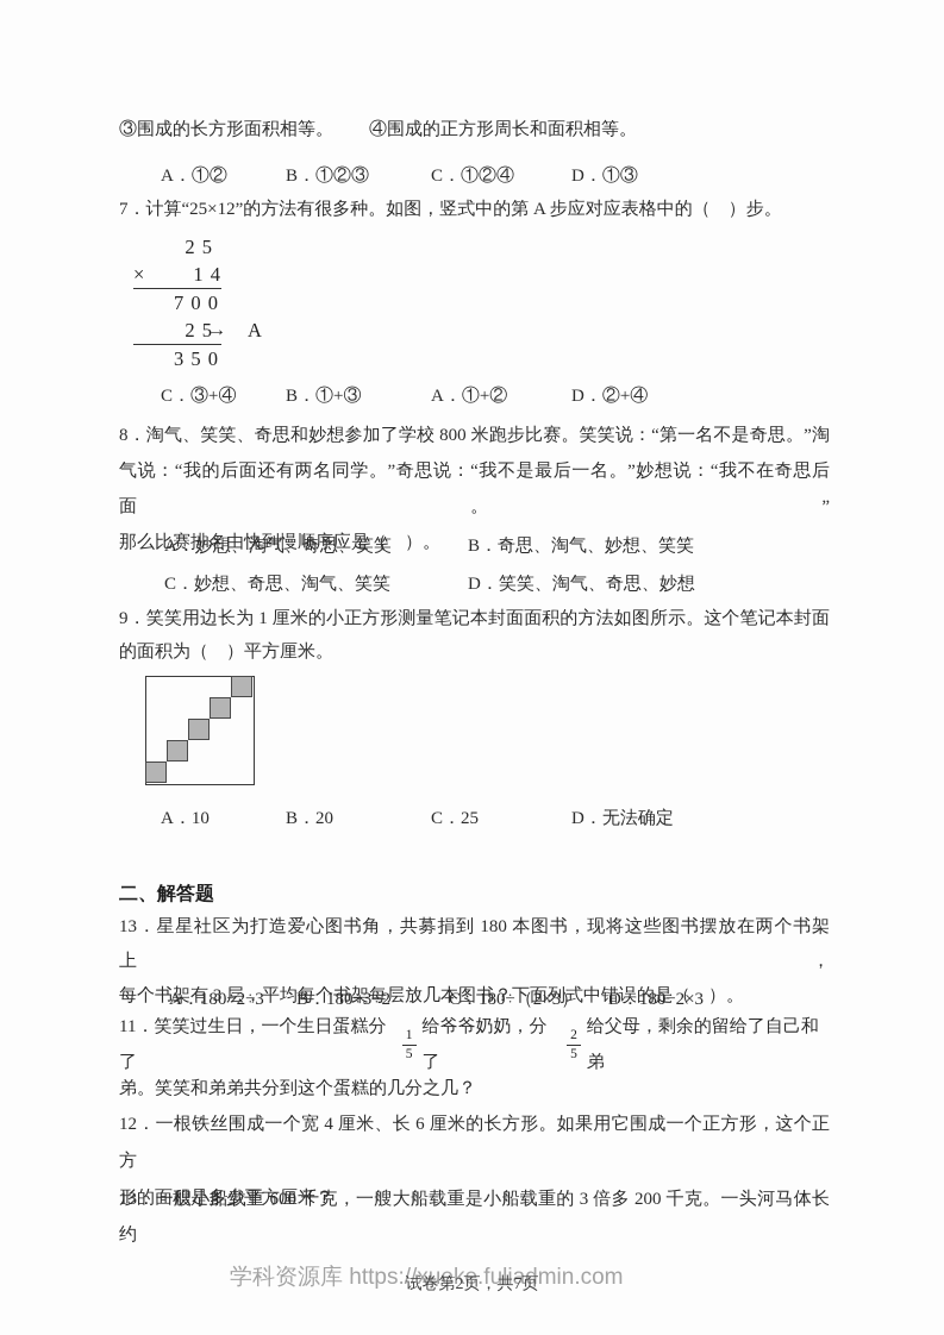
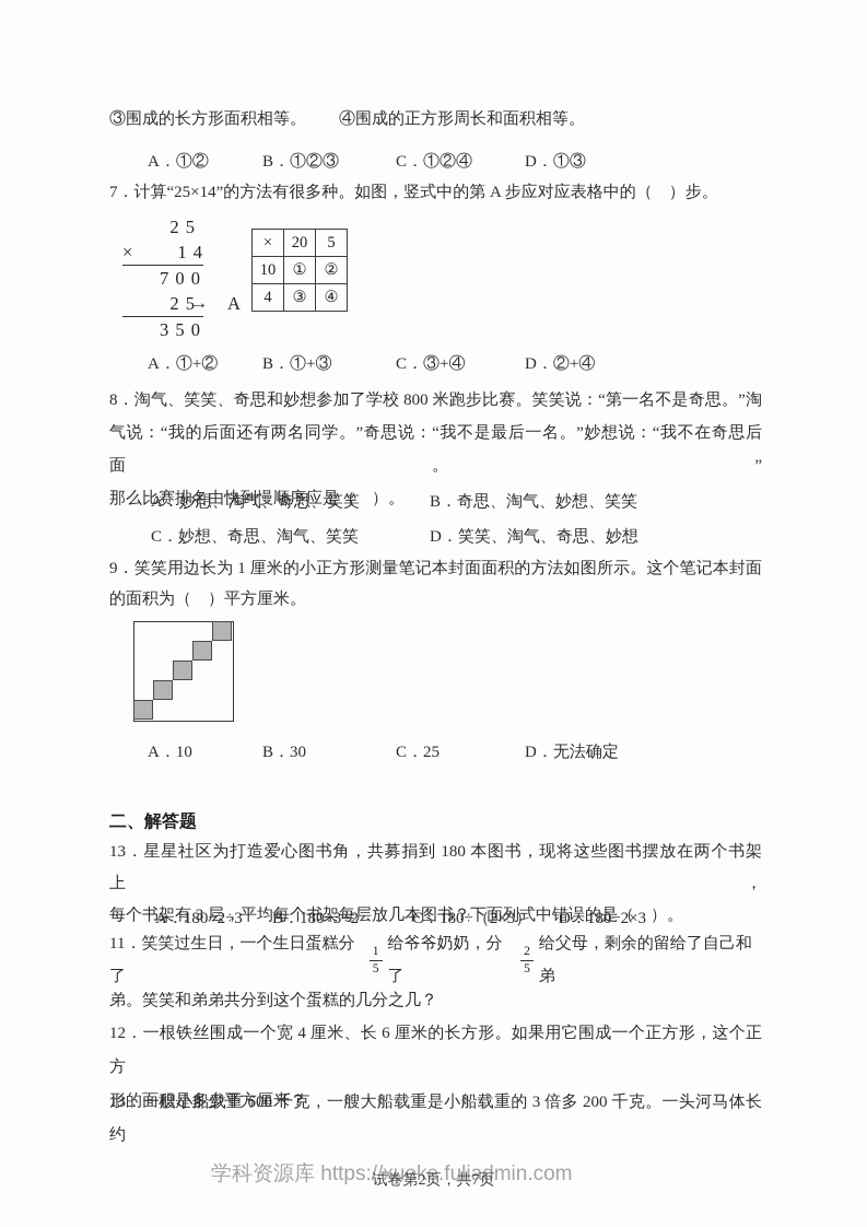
  ③围成的长方形面积相等。 ④围成的正方形周长和面积相等。
  A．①②
  B．①②③
  C．①②④
  D．①③
- 7．计算“25×12”的方法有很多种。如图，竖式中的第 A 步应对应表格中的（ ）步。
+ 7．计算“25×14”的方法有很多种。如图，竖式中的第 A 步应对应表格中的（ ）步。
  2 5
  ×
  1 4
  7 0 0
  2 5
  →
  A
  3 5 0
+ ×	20	5
+ 10	①	②
+ 4	③	④
- C．③+④
+ A．①+②
  B．①+③
- A．①+②
+ C．③+④
  D．②+④
  8．淘气、笑笑、奇思和妙想参加了学校 800 米跑步比赛。笑笑说：“第一名不是奇思。”淘
  气说：“我的后面还有两名同学。”奇思说：“我不是最后一名。”妙想说：“我不在奇思后面。”
  那么比赛排名由快到慢顺序应是（ ）。
  A．妙想、淘气、奇思、笑笑
  B．奇思、淘气、妙想、笑笑
  C．妙想、奇思、淘气、笑笑
  D．笑笑、淘气、奇思、妙想
  9．笑笑用边长为 1 厘米的小正方形测量笔记本封面面积的方法如图所示。这个笔记本封面
  的面积为（ ）平方厘米。
  A．10
- B．20
+ B．30
  C．25
  D．无法确定
  二、解答题
  13．星星社区为打造爱心图书角，共募捐到 180 本图书，现将这些图书摆放在两个书架上，
  每个书架有 3 层，平均每个书架每层放几本图书？下面列式中错误的是（ ）。
  A．180÷2÷3
  B．180÷3÷2
  C．180÷（2×3）
  D．180÷2×3
  11．笑笑过生日，一个生日蛋糕分了
  1
  5
  给爷爷奶奶，分了
  2
  5
  给父母，剩余的留给了自己和弟
  弟。笑笑和弟弟共分到这个蛋糕的几分之几？
  12．一根铁丝围成一个宽 4 厘米、长 6 厘米的长方形。如果用它围成一个正方形，这个正方
  形的面积是多少平方厘米？
  13．一艘小船载重 600 千克，一艘大船载重是小船载重的 3 倍多 200 千克。一头河马体长约
  学科资源库 https://xueke.fuliadmin.com
  试卷第2页，共7页
